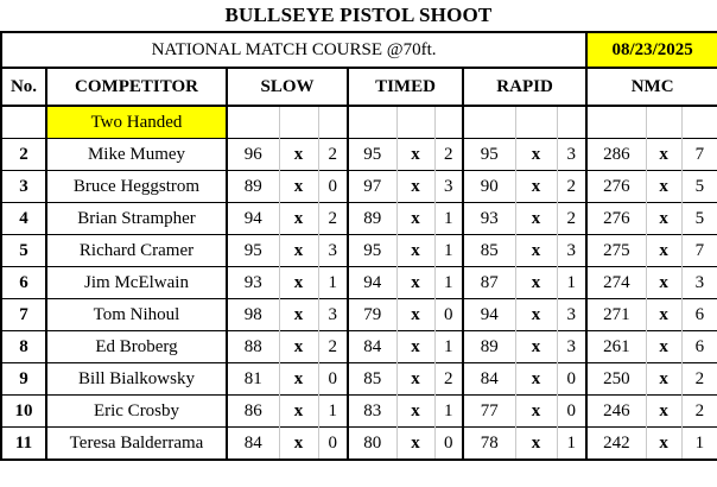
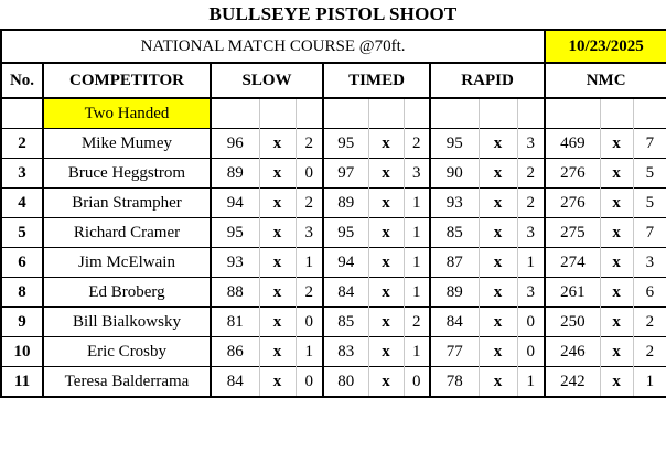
  BULLSEYE PISTOL SHOOT
- NATIONAL MATCH COURSE @70ft.	08/23/2025
+ NATIONAL MATCH COURSE @70ft.	10/23/2025
  No.	COMPETITOR	SLOW	TIMED	RAPID	NMC
  	Two Handed
- 2	Mike Mumey	96	x	2	95	x	2	95	x	3	286	x	7
+ 2	Mike Mumey	96	x	2	95	x	2	95	x	3	469	x	7
  3	Bruce Heggstrom	89	x	0	97	x	3	90	x	2	276	x	5
  4	Brian Strampher	94	x	2	89	x	1	93	x	2	276	x	5
  5	Richard Cramer	95	x	3	95	x	1	85	x	3	275	x	7
  6	Jim McElwain	93	x	1	94	x	1	87	x	1	274	x	3
- 7	Tom Nihoul	98	x	3	79	x	0	94	x	3	271	x	6
  8	Ed Broberg	88	x	2	84	x	1	89	x	3	261	x	6
  9	Bill Bialkowsky	81	x	0	85	x	2	84	x	0	250	x	2
  10	Eric Crosby	86	x	1	83	x	1	77	x	0	246	x	2
  11	Teresa Balderrama	84	x	0	80	x	0	78	x	1	242	x	1
